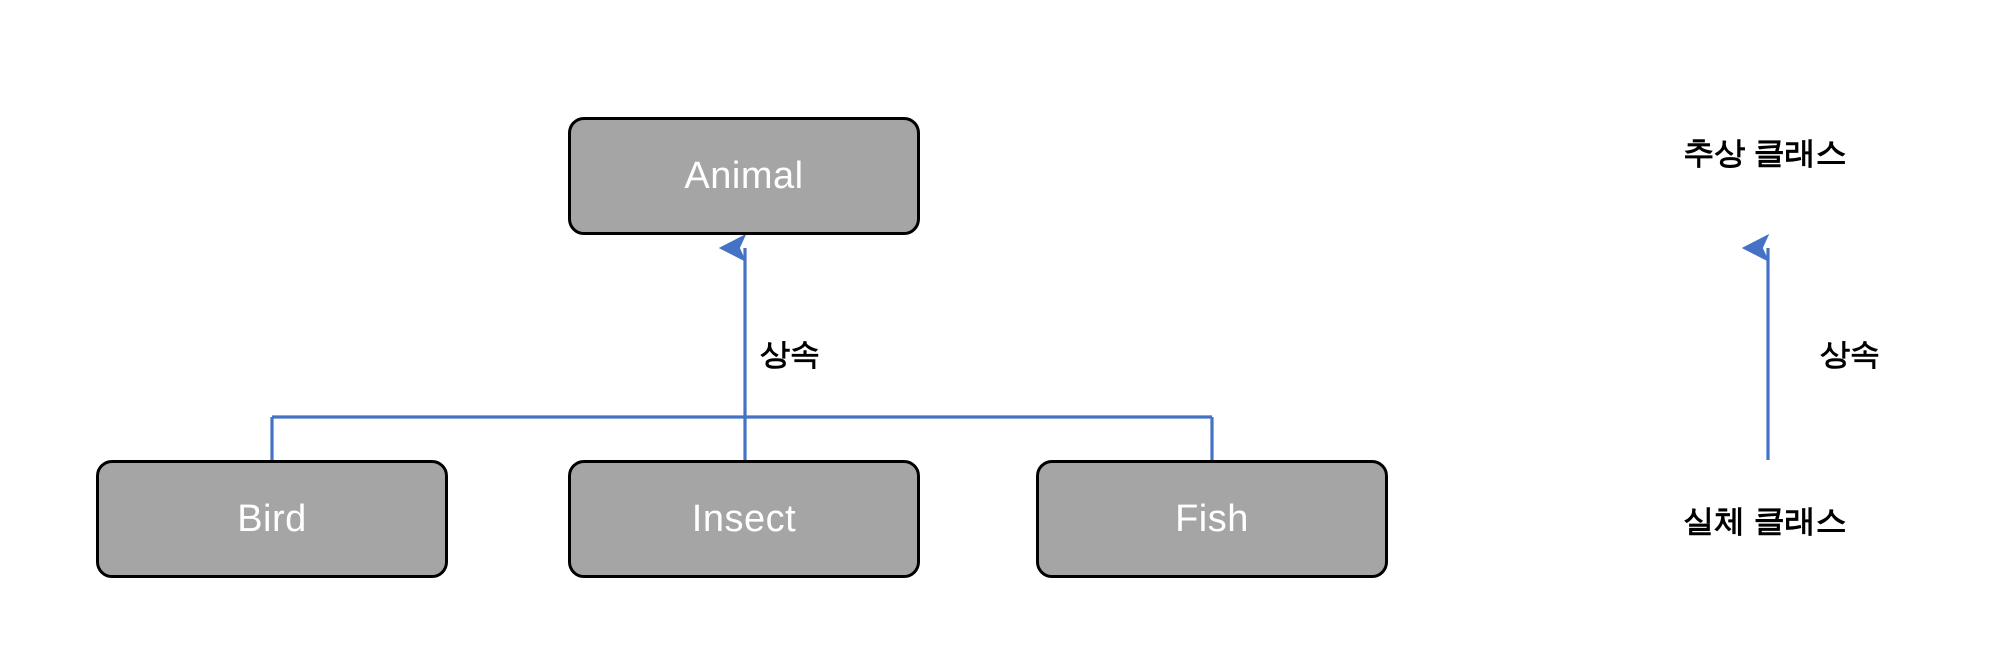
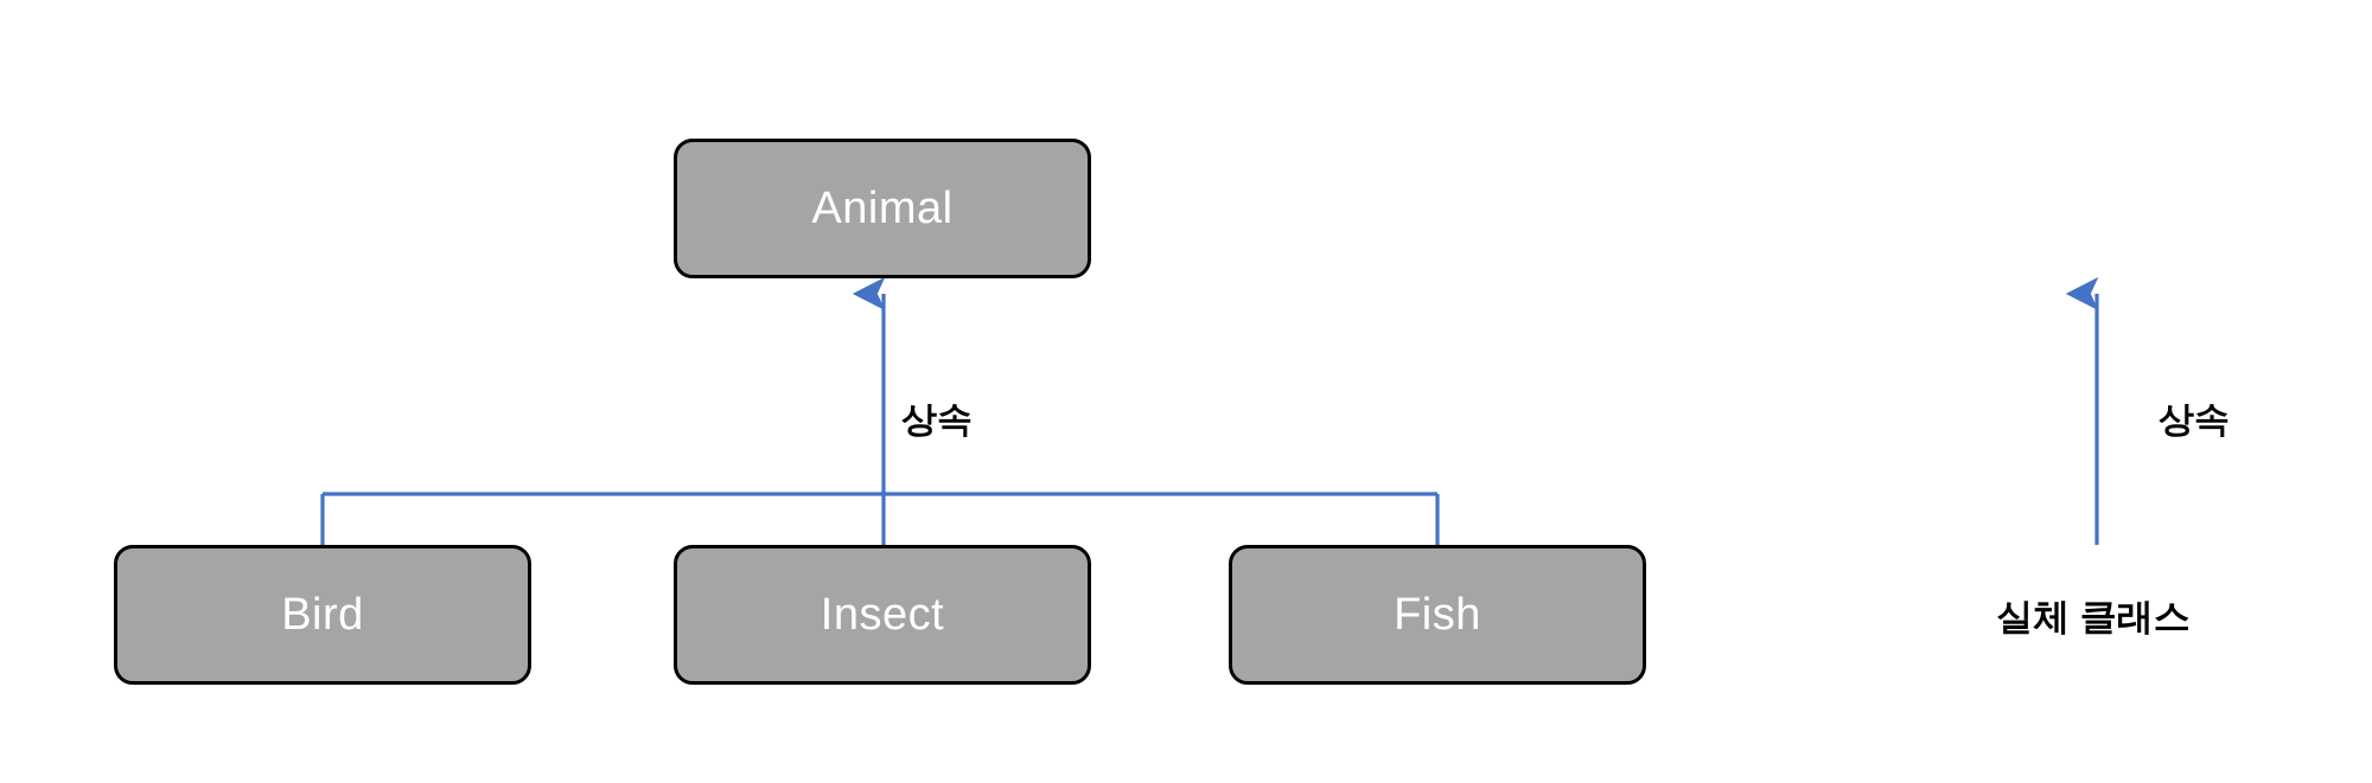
  Animal
  Bird
  Insect
  Fish
  상속
- 추상 클래스
  상속
  실체 클래스
